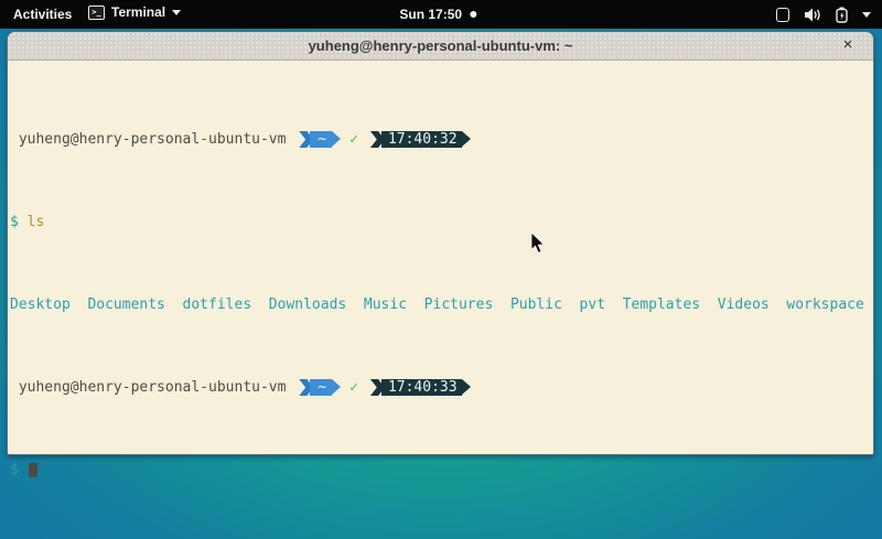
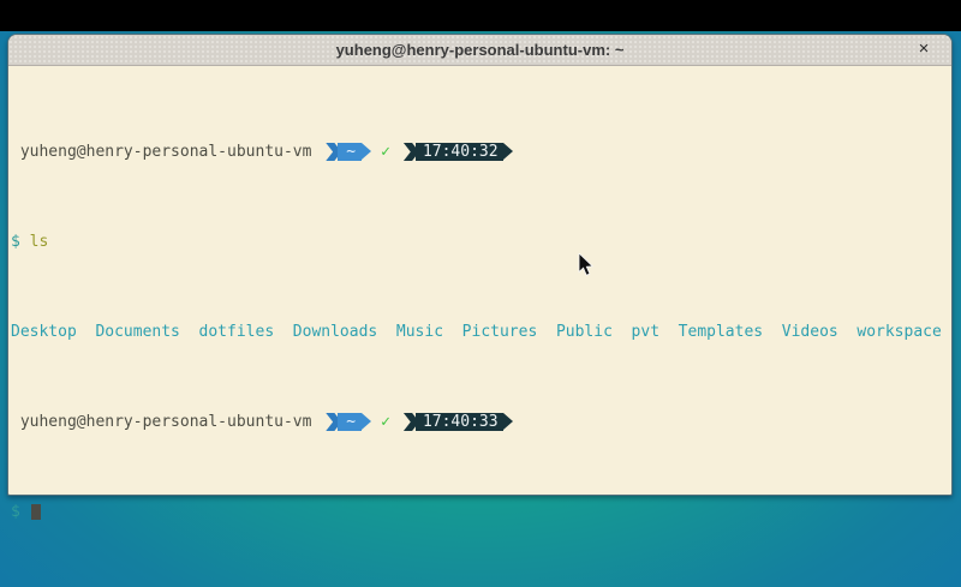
- Activities
- >_
- Terminal
- Sun 17:50
  yuheng@henry-personal-ubuntu-vm: ~
  ×
  yuheng@henry-personal-ubuntu-vm
  ~
  ✓
  17:40:32
  $
  ls
  Desktop
  Documents
  dotfiles
  Downloads
  Music
  Pictures
  Public
  pvt
  Templates
  Videos
  workspace
  yuheng@henry-personal-ubuntu-vm
  ~
  ✓
  17:40:33
  $
